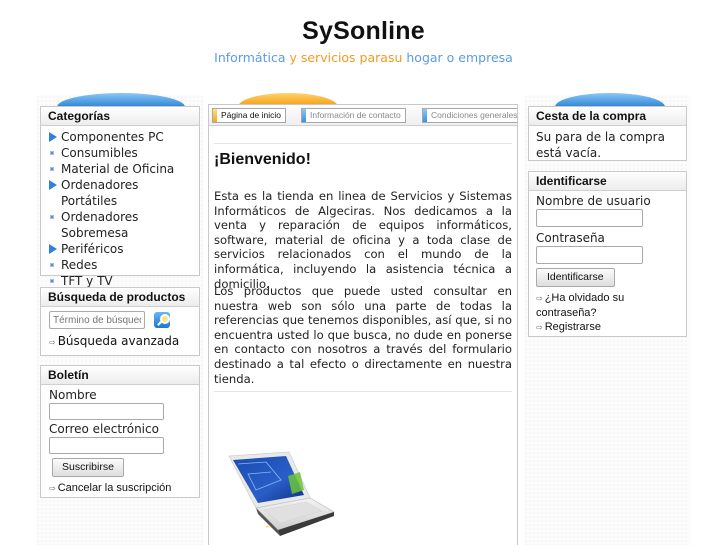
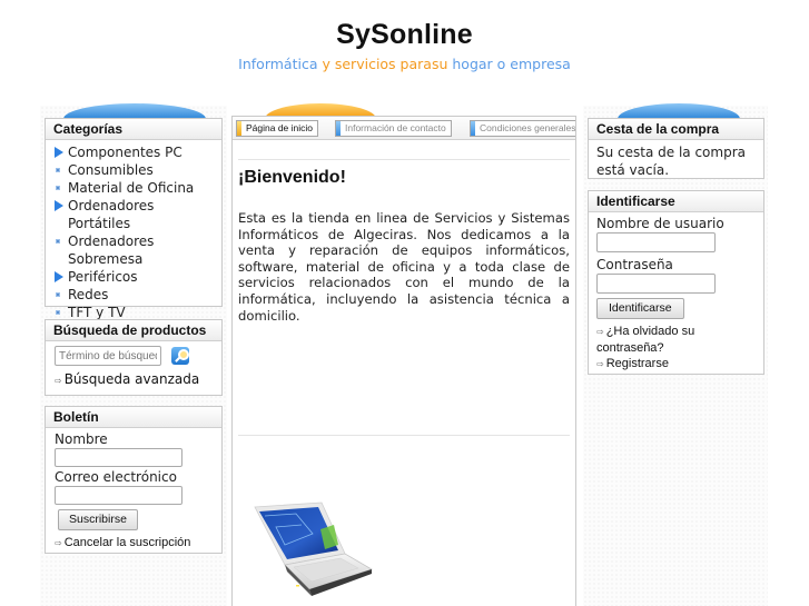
  SySonline
  Informática y servicios parasu hogar o empresa
  Categorías
  Componentes PC
  Consumibles
  Material de Oficina
  Ordenadores Portátiles
  Ordenadores Sobremesa
  Periféricos
  Redes
  TFT y TV
  Búsqueda de productos
  Término de búsque
  ⇨ Búsqueda avanzada
  Boletín
  Nombre
  Correo electrónico
  Suscribirse
  ⇨ Cancelar la suscripción
  Página de inicio
  Información de contacto
  Condiciones generales
  ¡Bienvenido!
  Esta es la tienda en linea de Servicios y Sistemas Informáticos de Algeciras. Nos dedicamos a la venta y reparación de equipos informáticos, software, material de oficina y a toda clase de servicios relacionados con el mundo de la informática, incluyendo la asistencia técnica a domicilio.
- Los productos que puede usted consultar en nuestra web son sólo una parte de todas la referencias que tenemos disponibles, así que, si no encuentra usted lo que busca, no dude en ponerse en contacto con nosotros a través del formulario destinado a tal efecto o directamente en nuestra tienda.
  Cesta de la compra
- Su para de la compra está vacía.
+ Su cesta de la compra está vacía.
  Identificarse
  Nombre de usuario
  Contraseña
  Identificarse
  ⇨ ¿Ha olvidado su contraseña?
  ⇨ Registrarse
